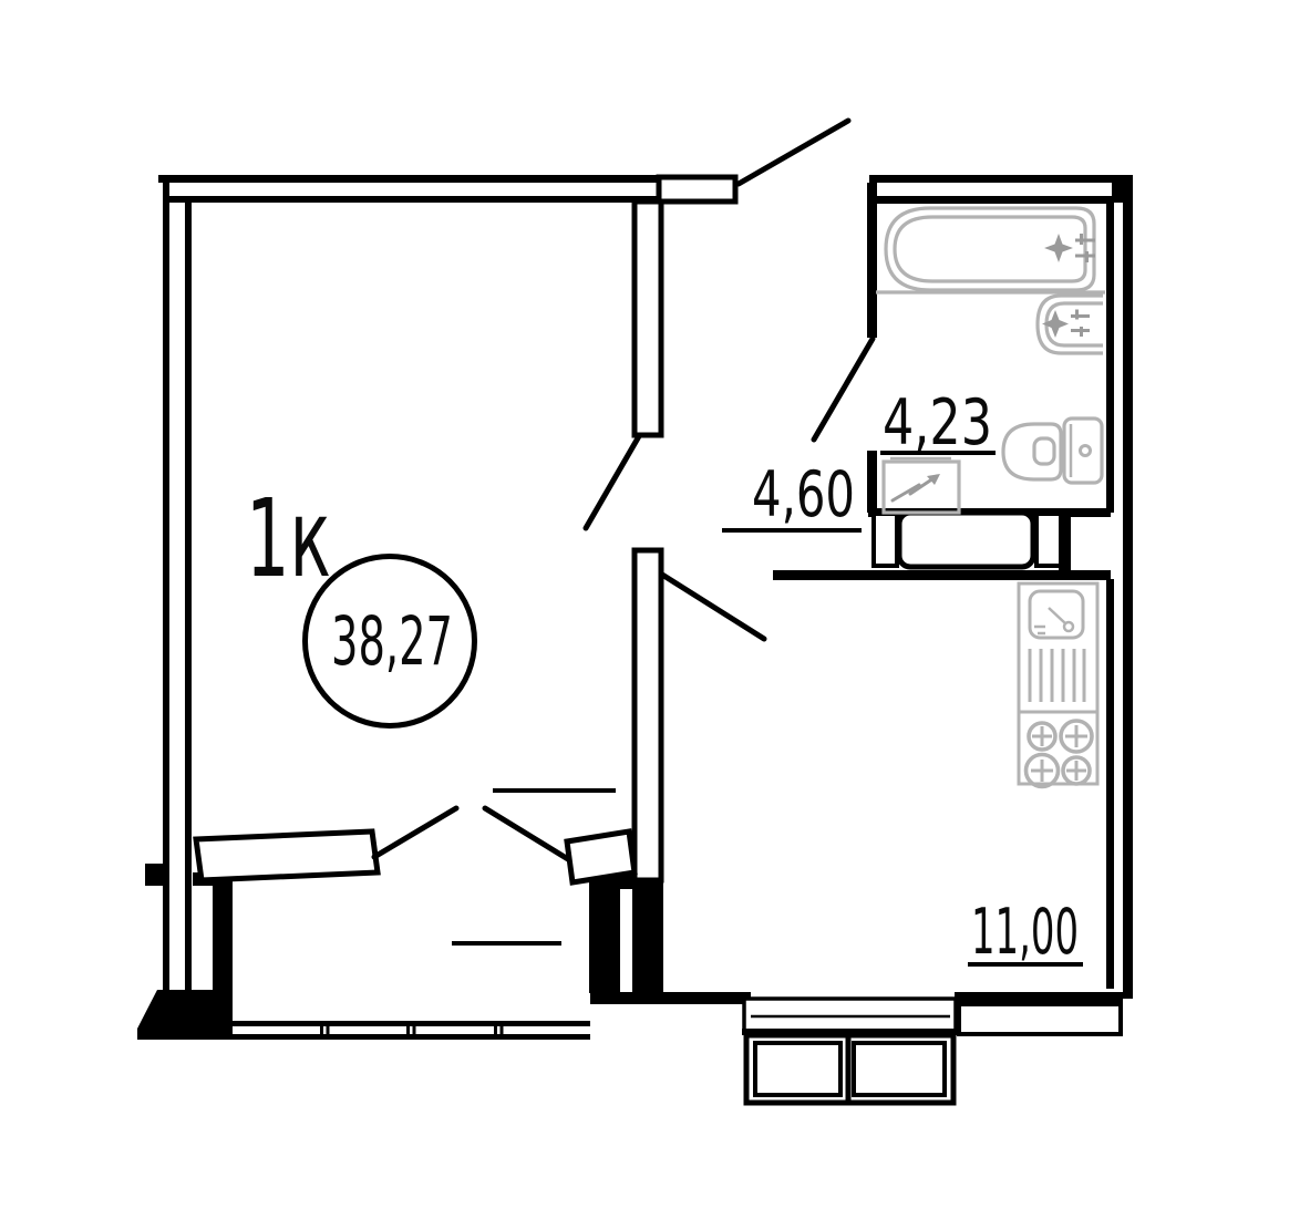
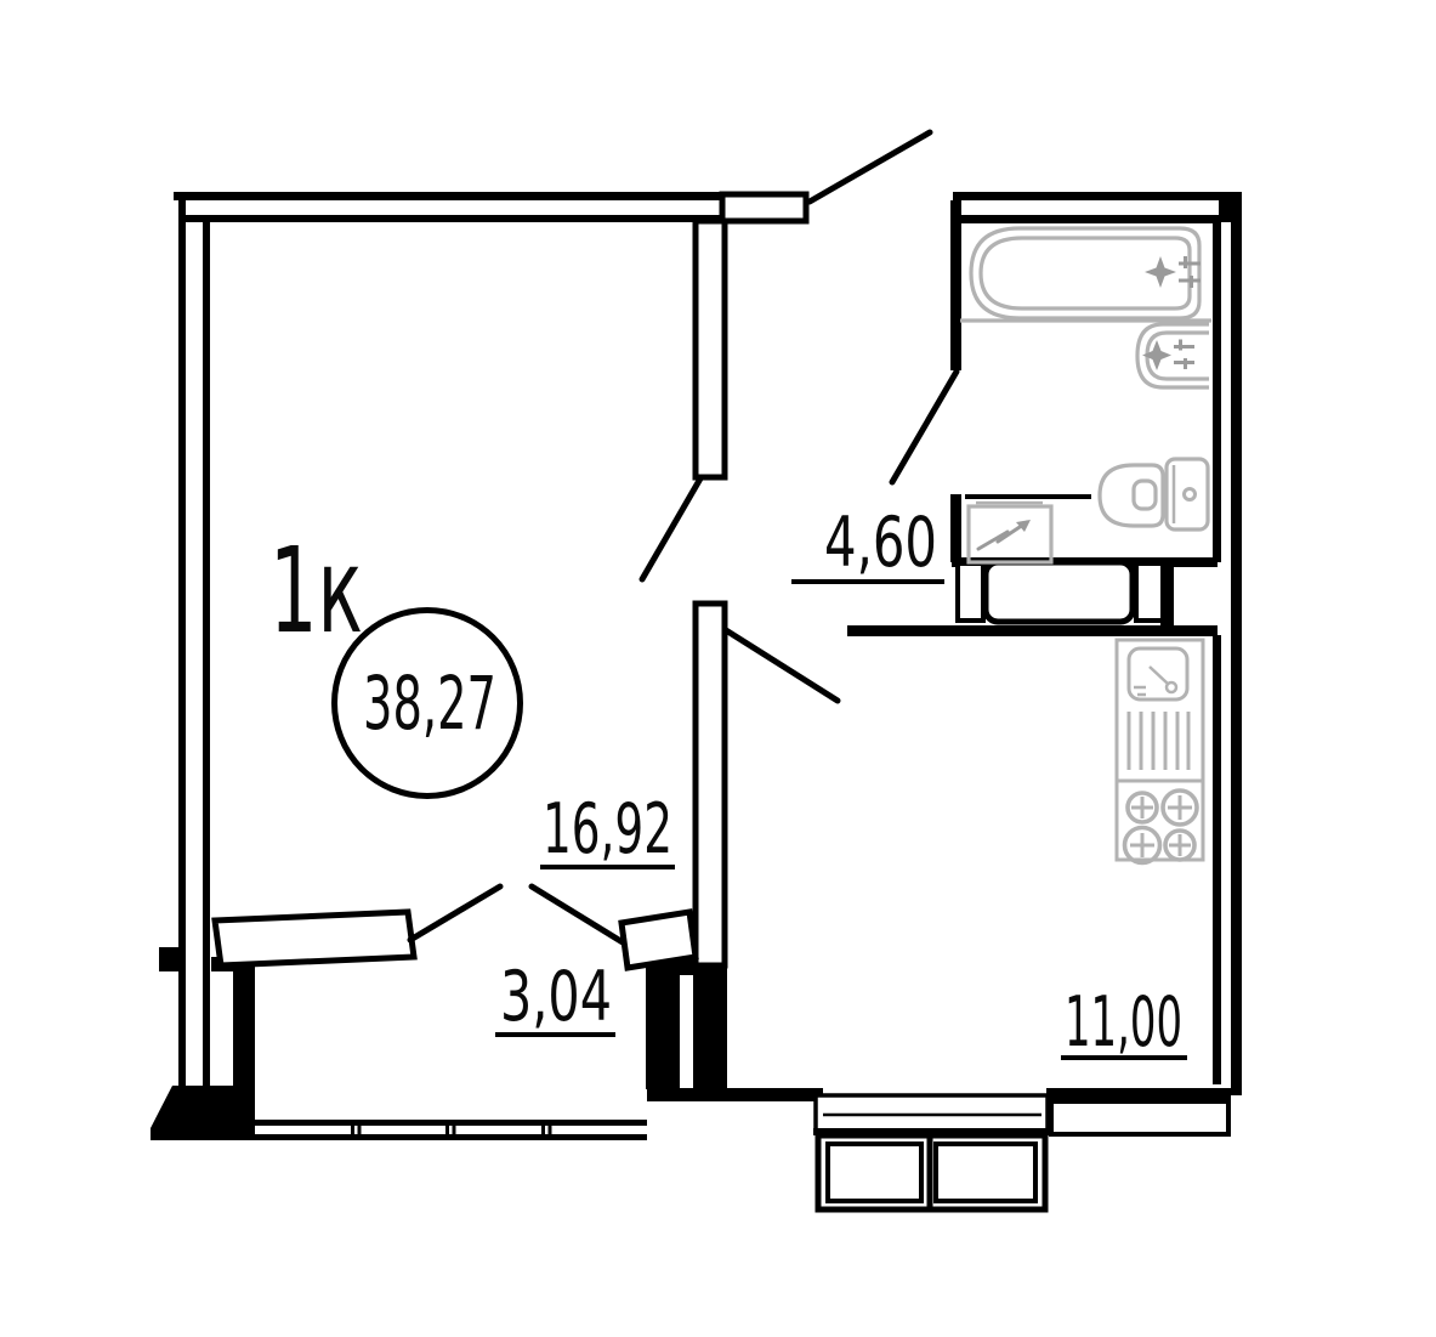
  1к
  38,27
+ 16,92
+ 3,04
  4,60
- 4,23
  11,00
